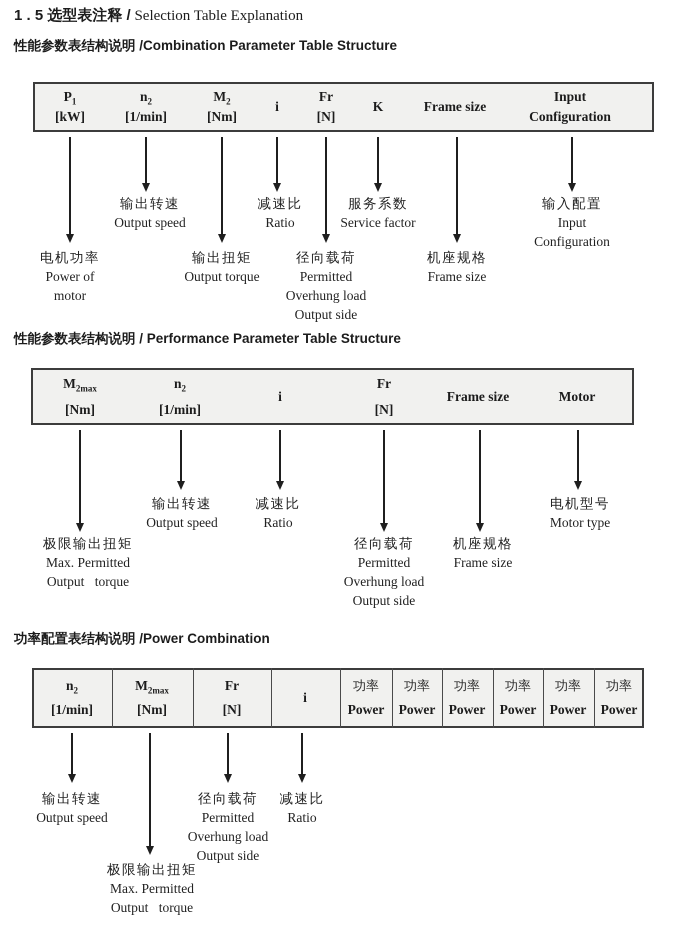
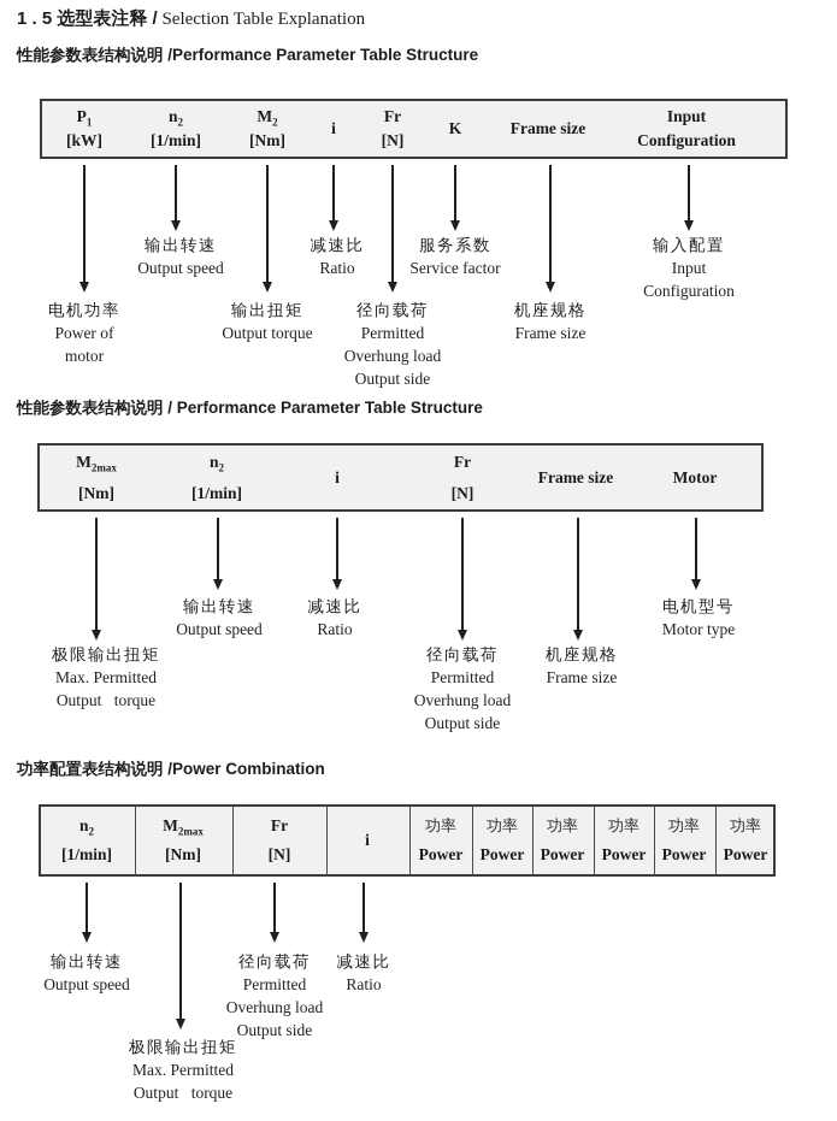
  1 . 5 选型表注释 / Selection Table Explanation
- 性能参数表结构说明 /Combination Parameter Table Structure
+ 性能参数表结构说明 /Performance Parameter Table Structure
  P1
  [kW]
  n2
  [1/min]
  M2
  [Nm]
  i
  Fr
  [N]
  K
  Frame size
  Input
  Configuration
  电机功率
  Power of
  motor
  输出转速
  Output speed
  输出扭矩
  Output torque
  减速比
  Ratio
  径向载荷
  Permitted
  Overhung load
  Output side
  服务系数
  Service factor
  机座规格
  Frame size
  输入配置
  Input
  Configuration
  性能参数表结构说明 / Performance Parameter Table Structure
  M2max
  [Nm]
  n2
  [1/min]
  i
  Fr
  [N]
  Frame size
  Motor
  极限输出扭矩
  Max. Permitted
  Output torque
  输出转速
  Output speed
  减速比
  Ratio
  径向载荷
  Permitted
  Overhung load
  Output side
  机座规格
  Frame size
  电机型号
  Motor type
  功率配置表结构说明 /Power Combination
  n2
  [1/min]
  M2max
  [Nm]
  Fr
  [N]
  i
  功率
  Power
  功率
  Power
  功率
  Power
  功率
  Power
  功率
  Power
  功率
  Power
  输出转速
  Output speed
  极限输出扭矩
  Max. Permitted
  Output torque
  径向载荷
  Permitted
  Overhung load
  Output side
  减速比
  Ratio
